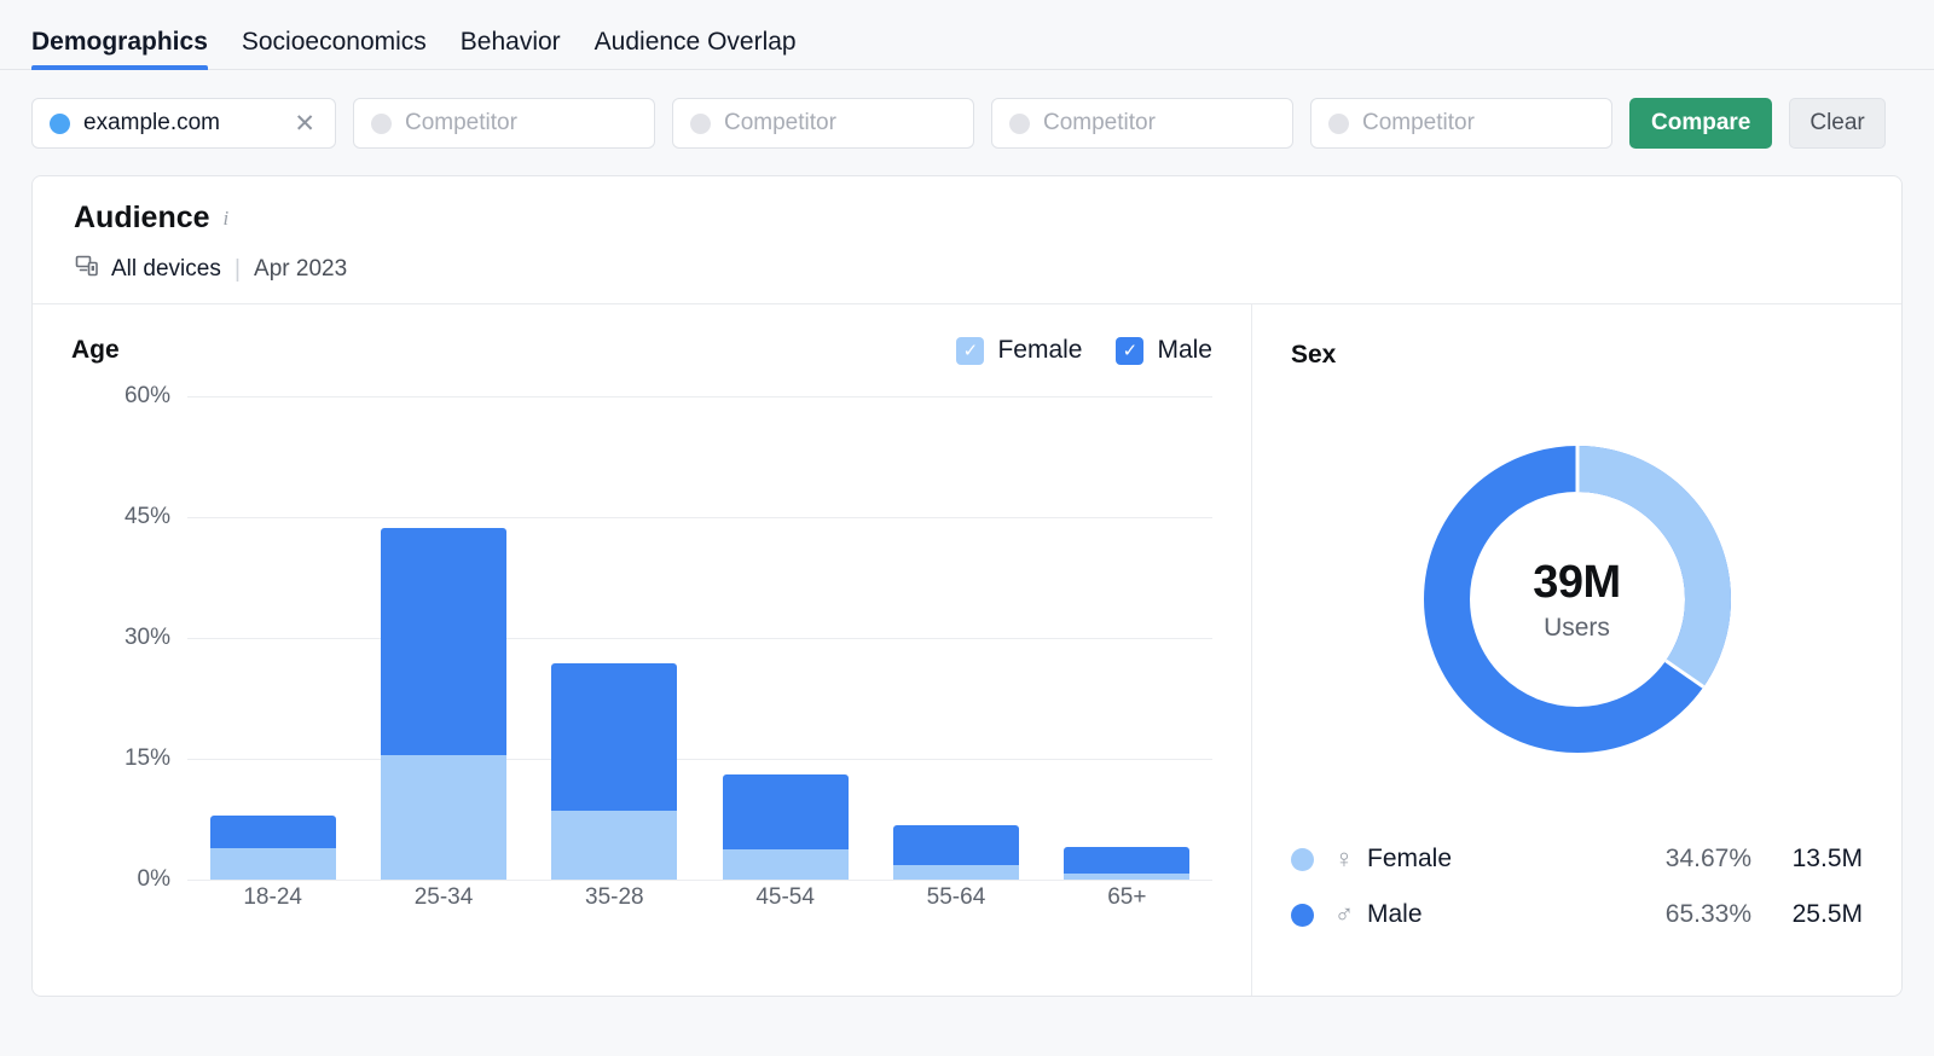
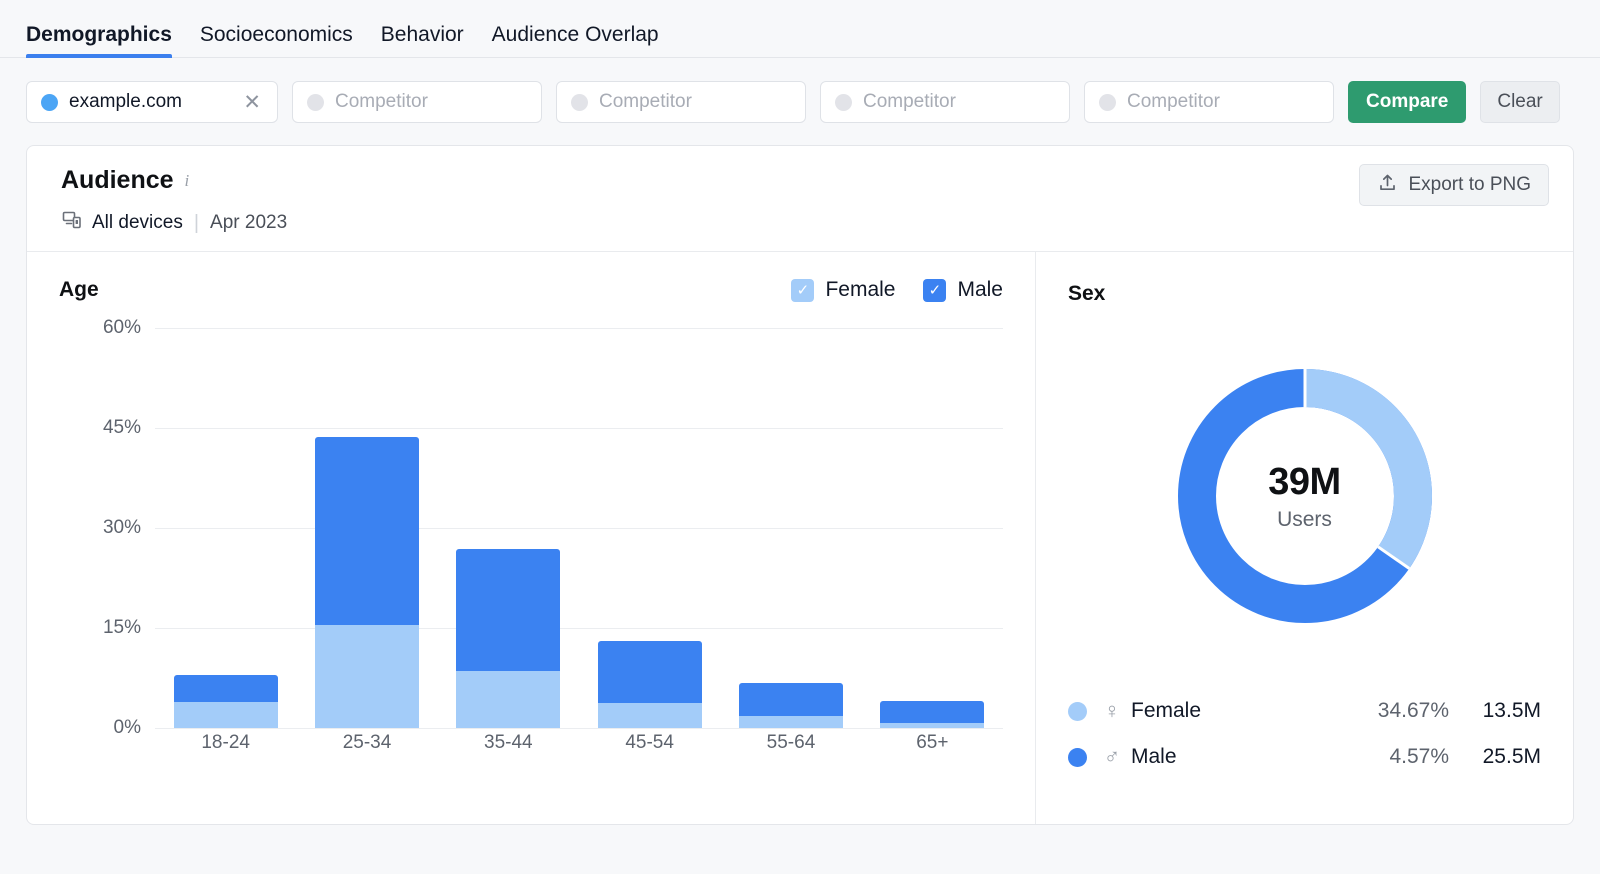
  Demographics
  Socioeconomics
  Behavior
  Audience Overlap
  example.com
  ✕
  Competitor
  Competitor
  Competitor
  Competitor
  Compare
  Clear
  Audience
  i
  All devices
  |
  Apr 2023
+ Export to PNG
  Age
  ✓
  Female
  ✓
  Male
  60%
  45%
  30%
  15%
  0%
  18-24
  25-34
- 35-28
+ 35-44
  45-54
  55-64
  65+
  Sex
  39M
  Users
  ♀
  Female
  34.67%
  13.5M
  ♂
  Male
- 65.33%
+ 4.57%
  25.5M
